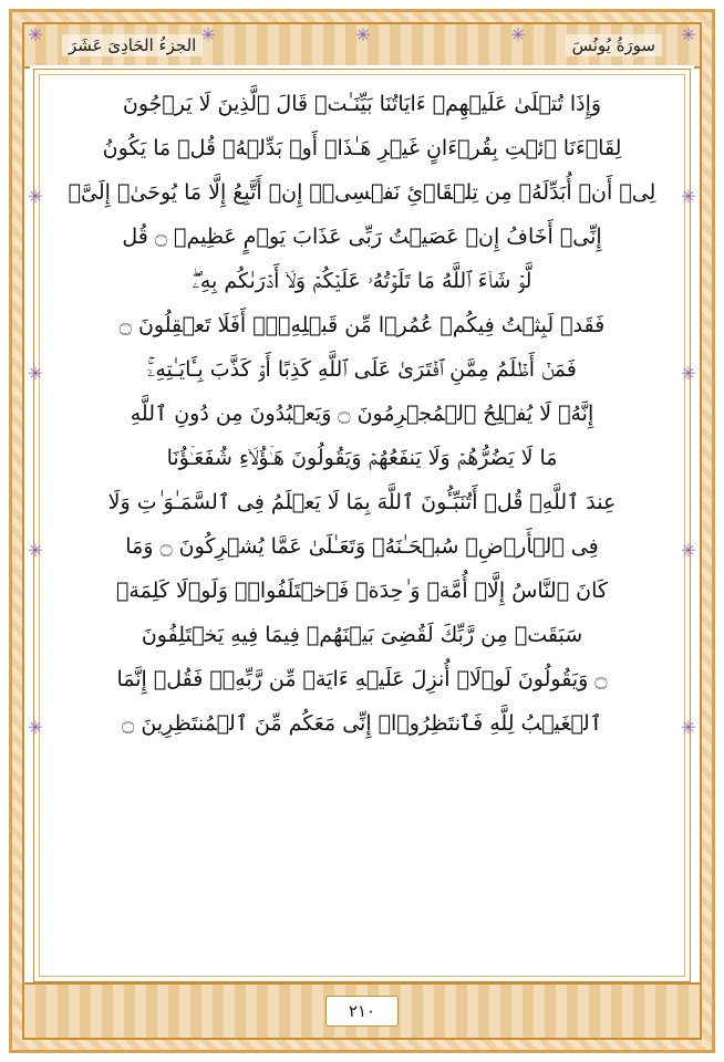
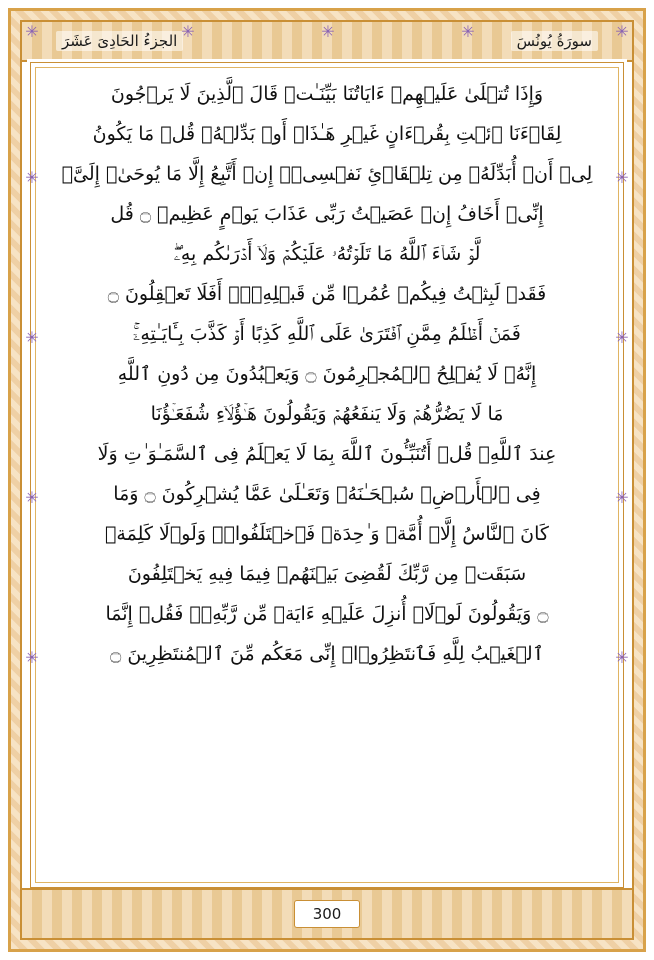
  الجزءُ الحَادِىَ عَشَرَ
  سورَةُ يُونُسَ
  ✳
  ✳
  ✳
  ✳
  ✳
  ✳
  ✳
  ✳
  ✳
  ✳
  ✳
  ✳
  ✳
  وَإِذَا تُتۡلَىٰ عَلَيۡهِمۡ ءَايَاتُنَا بَيِّنَـٰتࣲ قَالَ ٱلَّذِينَ لَا يَرۡجُونَ
  لِقَاۤءَنَا ٱئۡتِ بِقُرۡءَانٍ غَيۡرِ هَـٰذَاۤ أَوۡ بَدِّلۡهُۚ قُلۡ مَا يَكُونُ
  لِیۤ أَنۡ أُبَدِّلَهُۥ مِن تِلۡقَاۤئِ نَفۡسِیۤۖ إِنۡ أَتَّبِعُ إِلَّا مَا يُوحَىٰۤ إِلَیَّۖ
  إِنِّیۤ أَخَافُ إِنۡ عَصَيۡتُ رَبِّی عَذَابَ يَوۡمٍ عَظِيمࣲ ۝ قُل
  لَّوۡ شَاۤءَ ٱللَّهُ مَا تَلَوۡتُهُۥ عَلَيۡكُمۡ وَلَاۤ أَدۡرَىٰكُم بِهِۦۖ
  فَقَدۡ لَبِثۡتُ فِيكُمۡ عُمُرࣰا مِّن قَبۡلِهِۦۤۚ أَفَلَا تَعۡقِلُونَ ۝
  فَمَنۡ أَظۡلَمُ مِمَّنِ ٱفۡتَرَىٰ عَلَى ٱللَّهِ كَذِبًا أَوۡ كَذَّبَ بِـَٔايَـٰتِهِۦۤۚ
  إِنَّهُۥ لَا يُفۡلِحُ ٱلۡمُجۡرِمُونَ ۝ وَيَعۡبُدُونَ مِن دُونِ ٱللَّهِ
  مَا لَا يَضُرُّهُمۡ وَلَا يَنفَعُهُمۡ وَيَقُولُونَ هَـٰۤؤُلَاۤءِ شُفَعَـٰۤؤُنَا
  عِندَ ٱللَّهِۚ قُلۡ أَتُنَبِّـُٔونَ ٱللَّهَ بِمَا لَا يَعۡلَمُ فِی ٱلسَّمَـٰوَ ٰتِ وَلَا
  فِی ٱلۡأَرۡضِۚ سُبۡحَـٰنَهُۥ وَتَعَـٰلَىٰ عَمَّا يُشۡرِكُونَ ۝ وَمَا
  كَانَ ٱلنَّاسُ إِلَّاۤ أُمَّةࣰ وَ ٰحِدَةࣰ فَٱخۡتَلَفُوا۟ۚ وَلَوۡلَا كَلِمَةࣱ
  سَبَقَتۡ مِن رَّبِّكَ لَقُضِیَ بَيۡنَهُمۡ فِيمَا فِيهِ يَخۡتَلِفُونَ
  ۝ وَيَقُولُونَ لَوۡلَاۤ أُنزِلَ عَلَيۡهِ ءَايَةࣱ مِّن رَّبِّهِۦۖ فَقُلۡ إِنَّمَا
  ٱلۡغَيۡبُ لِلَّهِ فَٱنتَظِرُوۤا۟ إِنِّی مَعَكُم مِّنَ ٱلۡمُنتَظِرِينَ ۝
- ٢١٠
+ 300
